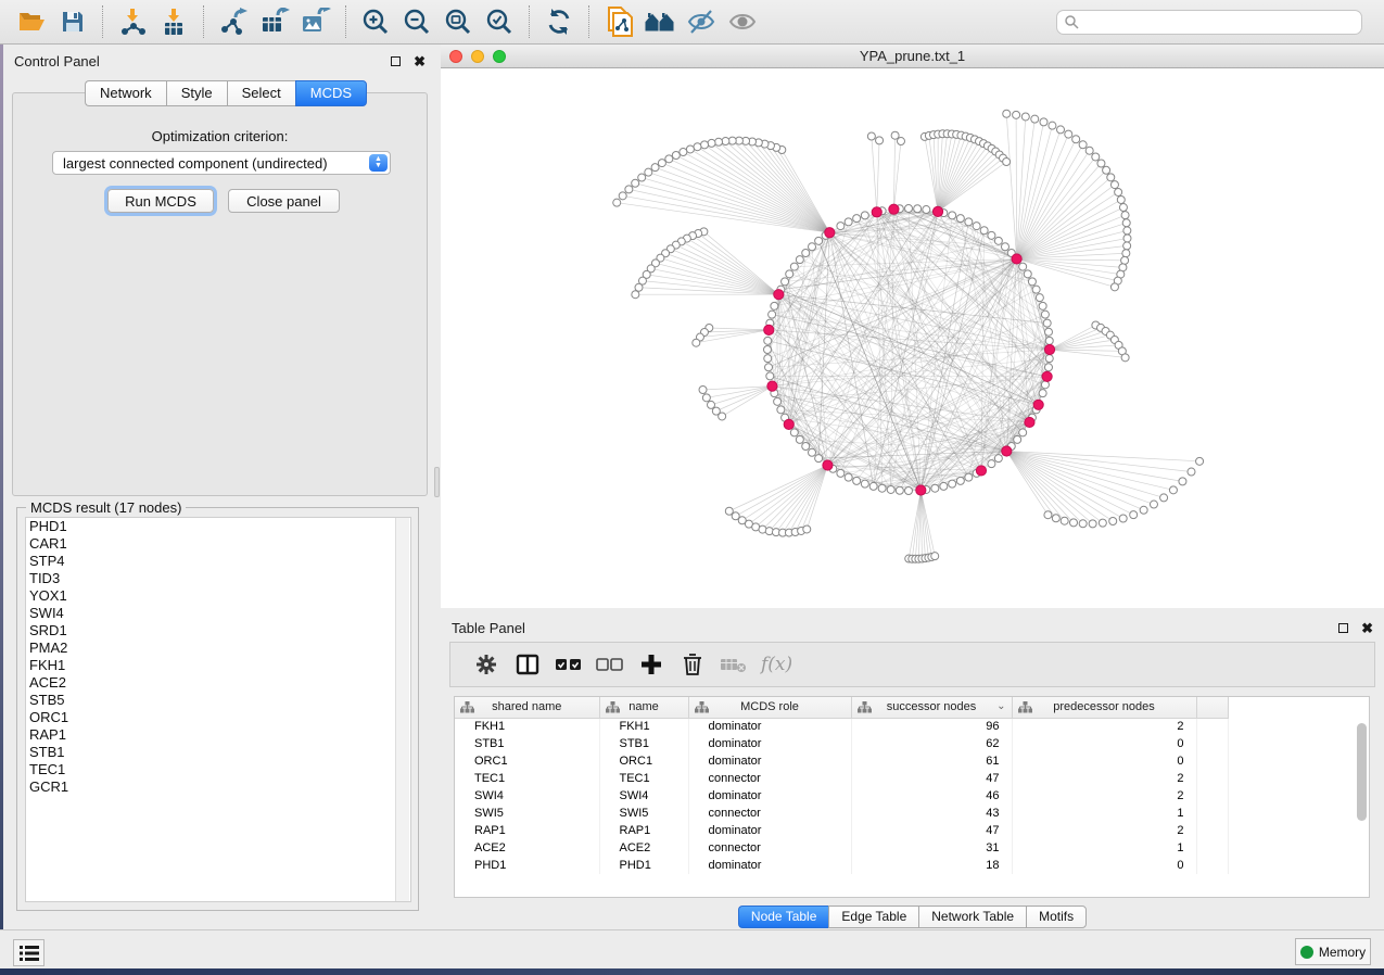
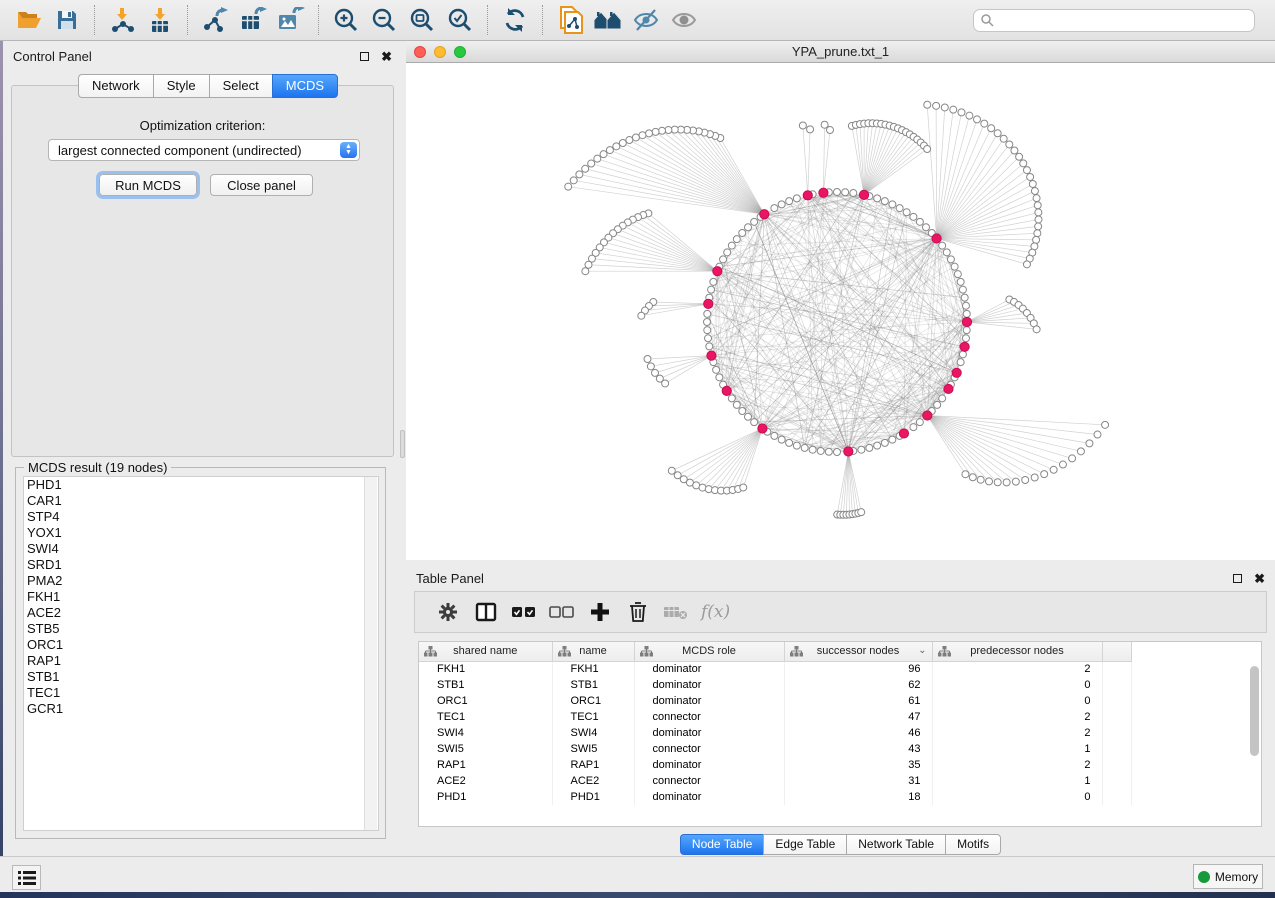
  Control Panel
  ✖
  Network
  Style
  Select
  MCDS
  Optimization criterion:
  largest connected component (undirected)
  Run MCDS
  Close panel
- MCDS result (17 nodes)
+ MCDS result (19 nodes)
  PHD1
  CAR1
  STP4
- TID3
  YOX1
  SWI4
  SRD1
  PMA2
  FKH1
  ACE2
  STB5
  ORC1
  RAP1
  STB1
  TEC1
  GCR1
  YPA_prune.txt_1
  Table Panel
  ✖
  f(x)
  shared name	name	MCDS role	successor nodes ⌄	predecessor nodes
  FKH1	FKH1	dominator	96	2
  STB1	STB1	dominator	62	0
  ORC1	ORC1	dominator	61	0
  TEC1	TEC1	connector	47	2
  SWI4	SWI4	dominator	46	2
  SWI5	SWI5	connector	43	1
- RAP1	RAP1	dominator	47	2
+ RAP1	RAP1	dominator	35	2
  ACE2	ACE2	connector	31	1
  PHD1	PHD1	dominator	18	0
  Node Table
  Edge Table
  Network Table
  Motifs
  Memory
